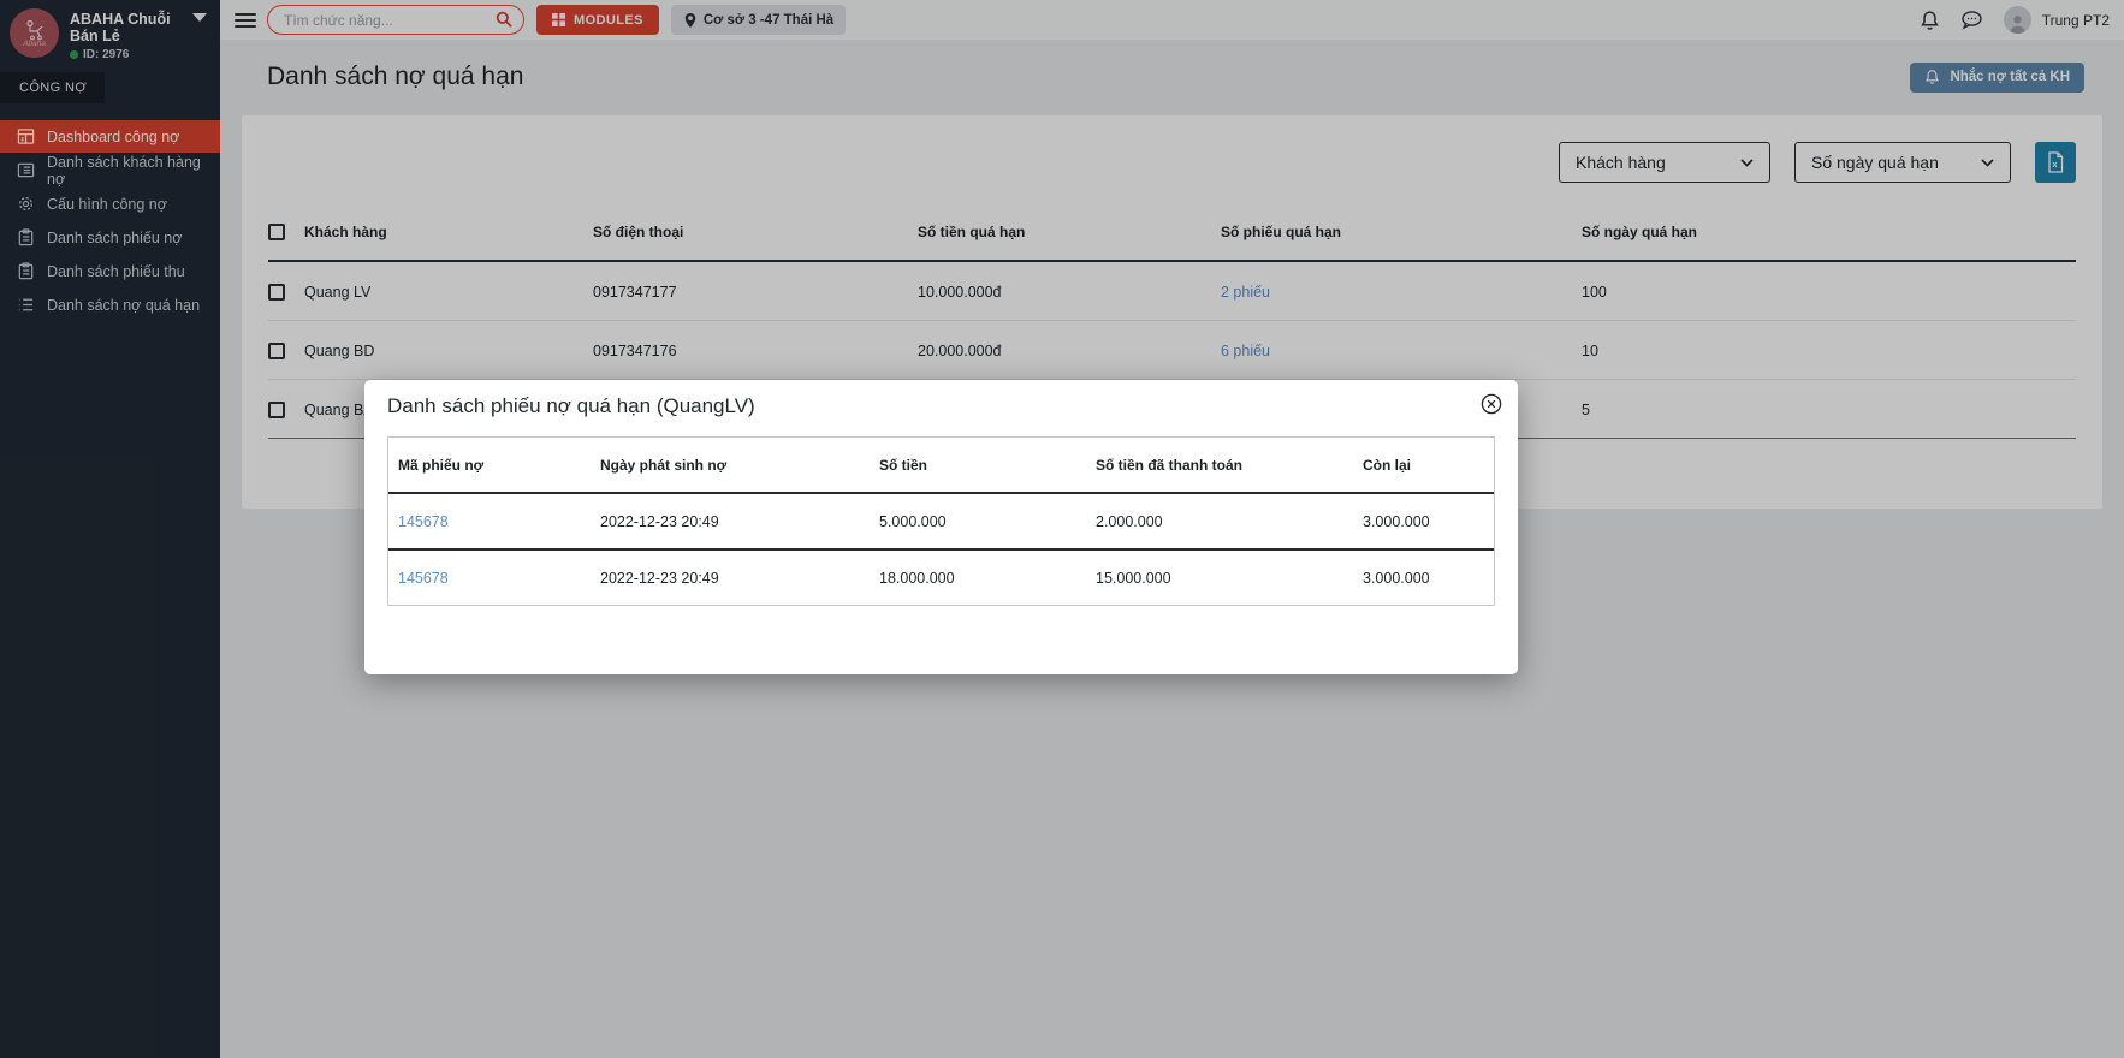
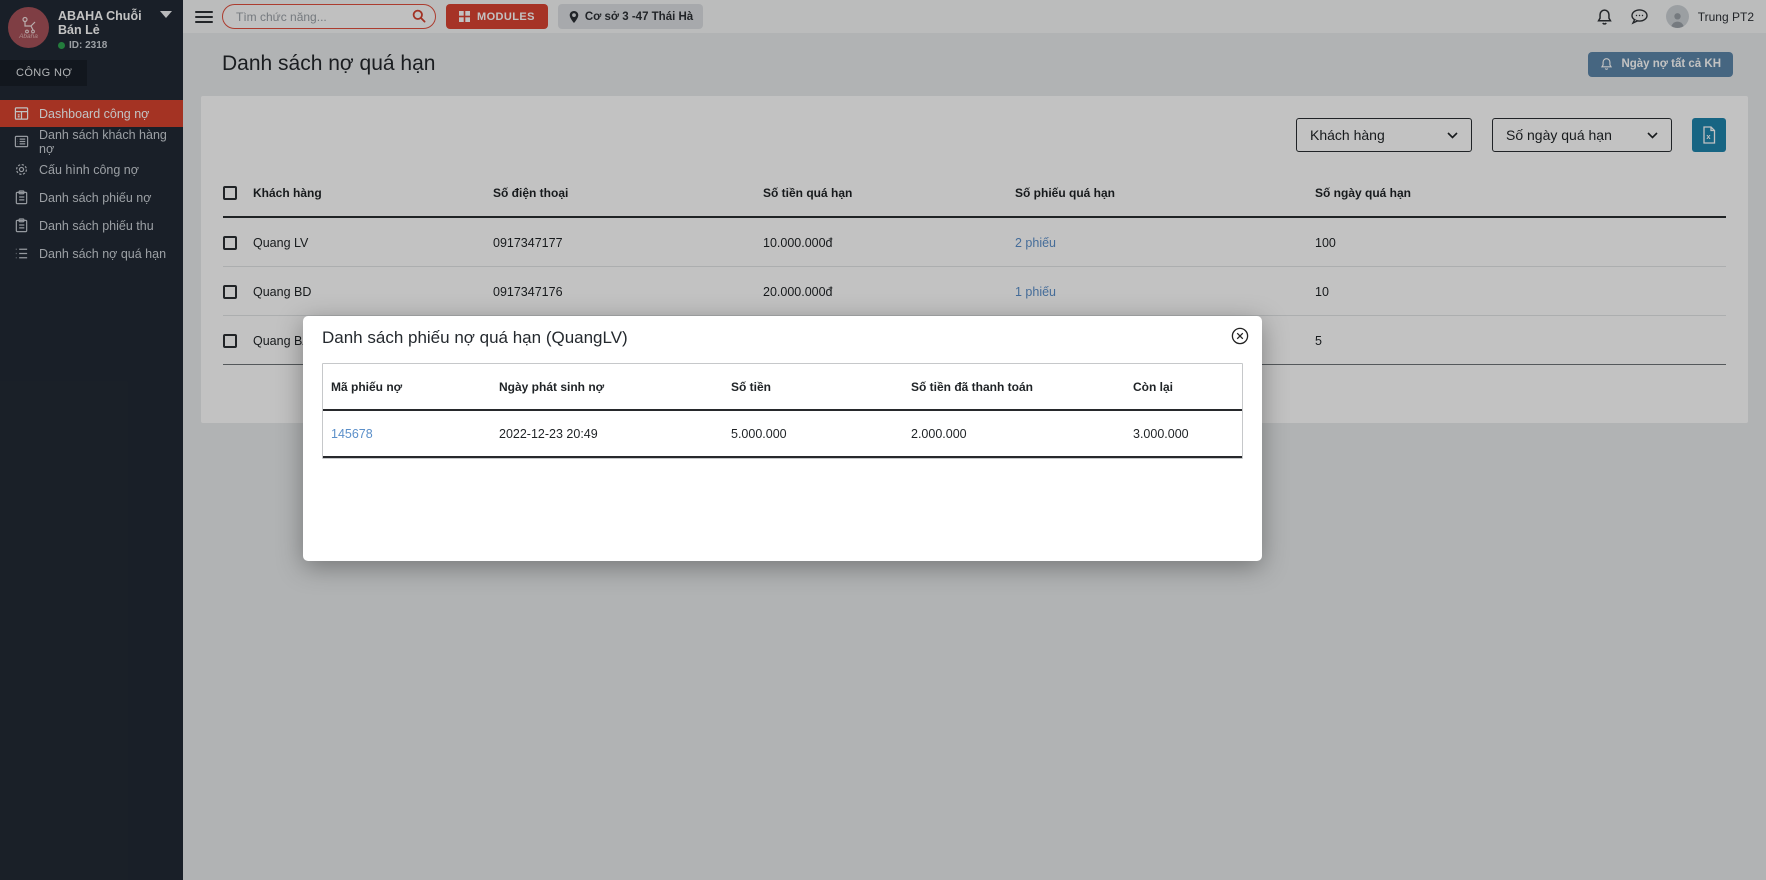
  ABAHA Chuỗi Bán Lẻ
- ID: 2976
+ ID: 2318
  CÔNG NỢ
  Dashboard công nợ
  Danh sách khách hàng nợ
  Cấu hình công nợ
  Danh sách phiếu nợ
  Danh sách phiếu thu
  Danh sách nợ quá hạn
  Tìm chức năng...
  MODULES
  Cơ sở 3 -47 Thái Hà
  Trung PT2
  Danh sách nợ quá hạn
- Nhắc nợ tất cả KH
+ Ngày nợ tất cả KH
  Khách hàng
  Số ngày quá hạn
  x
  	Khách hàng	Số điện thoại	Số tiền quá hạn	Số phiếu quá hạn	Số ngày quá hạn
  	Quang LV	0917347177	10.000.000đ	2 phiếu	100
- 	Quang BD	0917347176	20.000.000đ	6 phiếu	10
+ 	Quang BD	0917347176	20.000.000đ	1 phiếu	10
  	Quang B				5
  Danh sách phiếu nợ quá hạn (QuangLV)
  Mã phiếu nợ	Ngày phát sinh nợ	Số tiền	Số tiền đã thanh toán	Còn lại
  145678	2022-12-23 20:49	5.000.000	2.000.000	3.000.000
- 145678	2022-12-23 20:49	18.000.000	15.000.000	3.000.000
